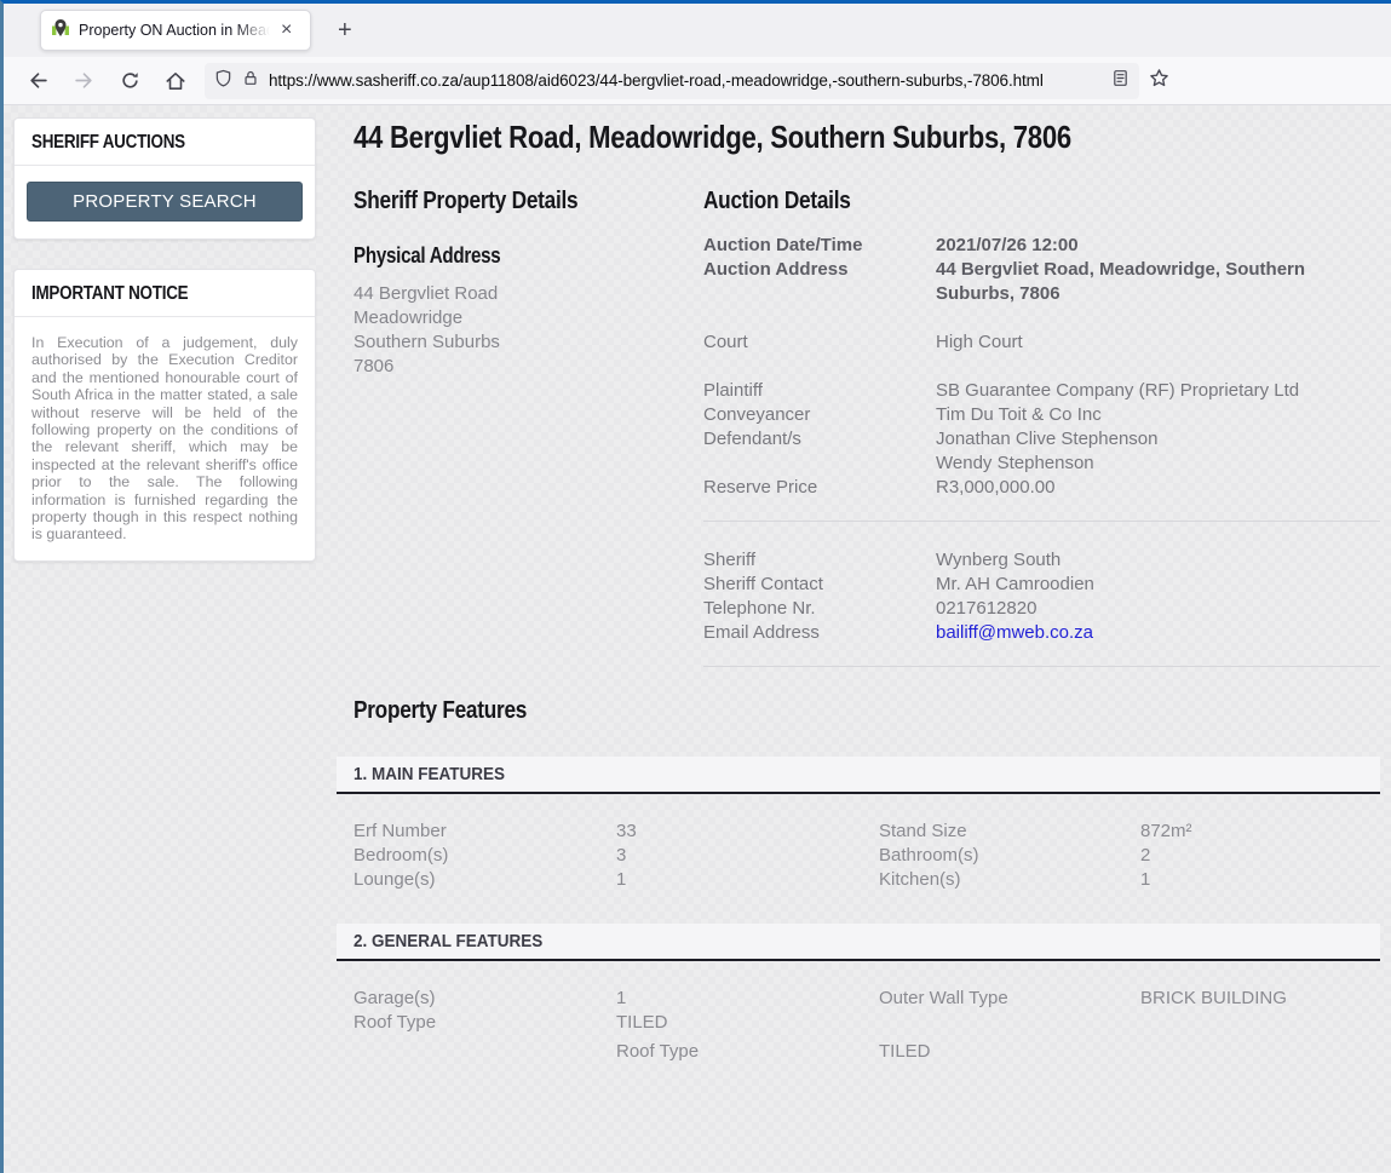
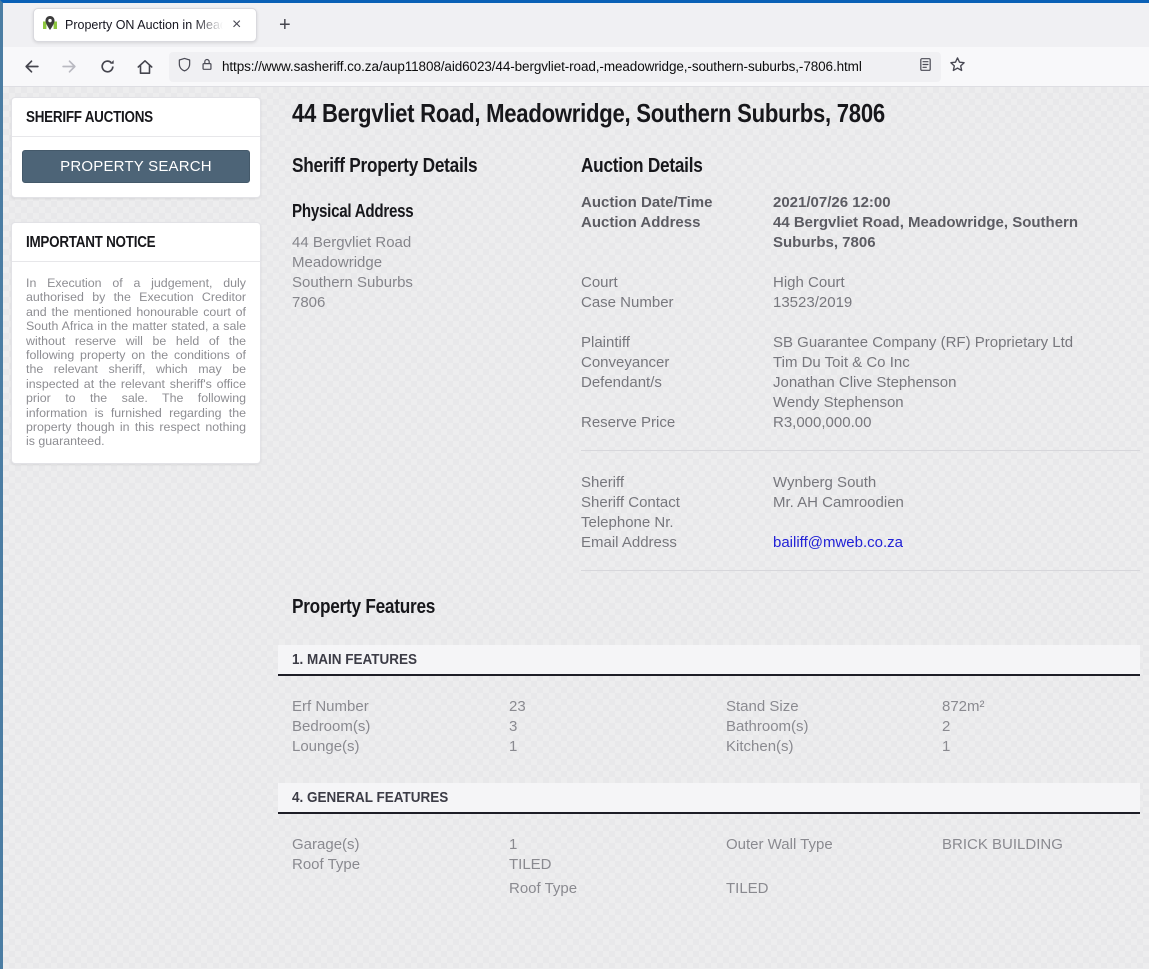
  Property ON Auction in Mea
  ×
  +
  https://www.sasheriff.co.za/aup11808/aid6023/44-bergvliet-road,-meadowridge,-southern-suburbs,-7806.html
  SHERIFF AUCTIONS
  PROPERTY SEARCH
  IMPORTANT NOTICE
  In Execution of a judgement, duly authorised by the Execution Creditor and the mentioned honourable court of South Africa in the matter stated, a sale without reserve will be held of the following property on the conditions of the relevant sheriff, which may be inspected at the relevant sheriff's office prior to the sale. The following information is furnished regarding the property though in this respect nothing is guaranteed.
  44 Bergvliet Road, Meadowridge, Southern Suburbs, 7806
  Sheriff Property Details
  Physical Address
  44 Bergvliet Road
  Meadowridge
  Southern Suburbs
  7806
  Auction Details
  Auction Date/Time
  2021/07/26 12:00
  Auction Address
  44 Bergvliet Road, Meadowridge, Southern Suburbs, 7806
  Court
  High Court
+ Case Number
+ 13523/2019
  Plaintiff
  SB Guarantee Company (RF) Proprietary Ltd
  Conveyancer
  Tim Du Toit & Co Inc
  Defendant/s
  Jonathan Clive Stephenson
  Wendy Stephenson
  Reserve Price
  R3,000,000.00
  Sheriff
  Wynberg South
  Sheriff Contact
  Mr. AH Camroodien
  Telephone Nr.
- 0217612820
  Email Address
  bailiff@mweb.co.za
  Property Features
  1. MAIN FEATURES
  Erf Number
- 33
+ 23
  Stand Size
  872m²
  Bedroom(s)
  3
  Bathroom(s)
  2
  Lounge(s)
  1
  Kitchen(s)
  1
- 2. GENERAL FEATURES
+ 4. GENERAL FEATURES
  Garage(s)
  1
  Outer Wall Type
  BRICK BUILDING
  Roof Type
  TILED
  Roof Type
  TILED
